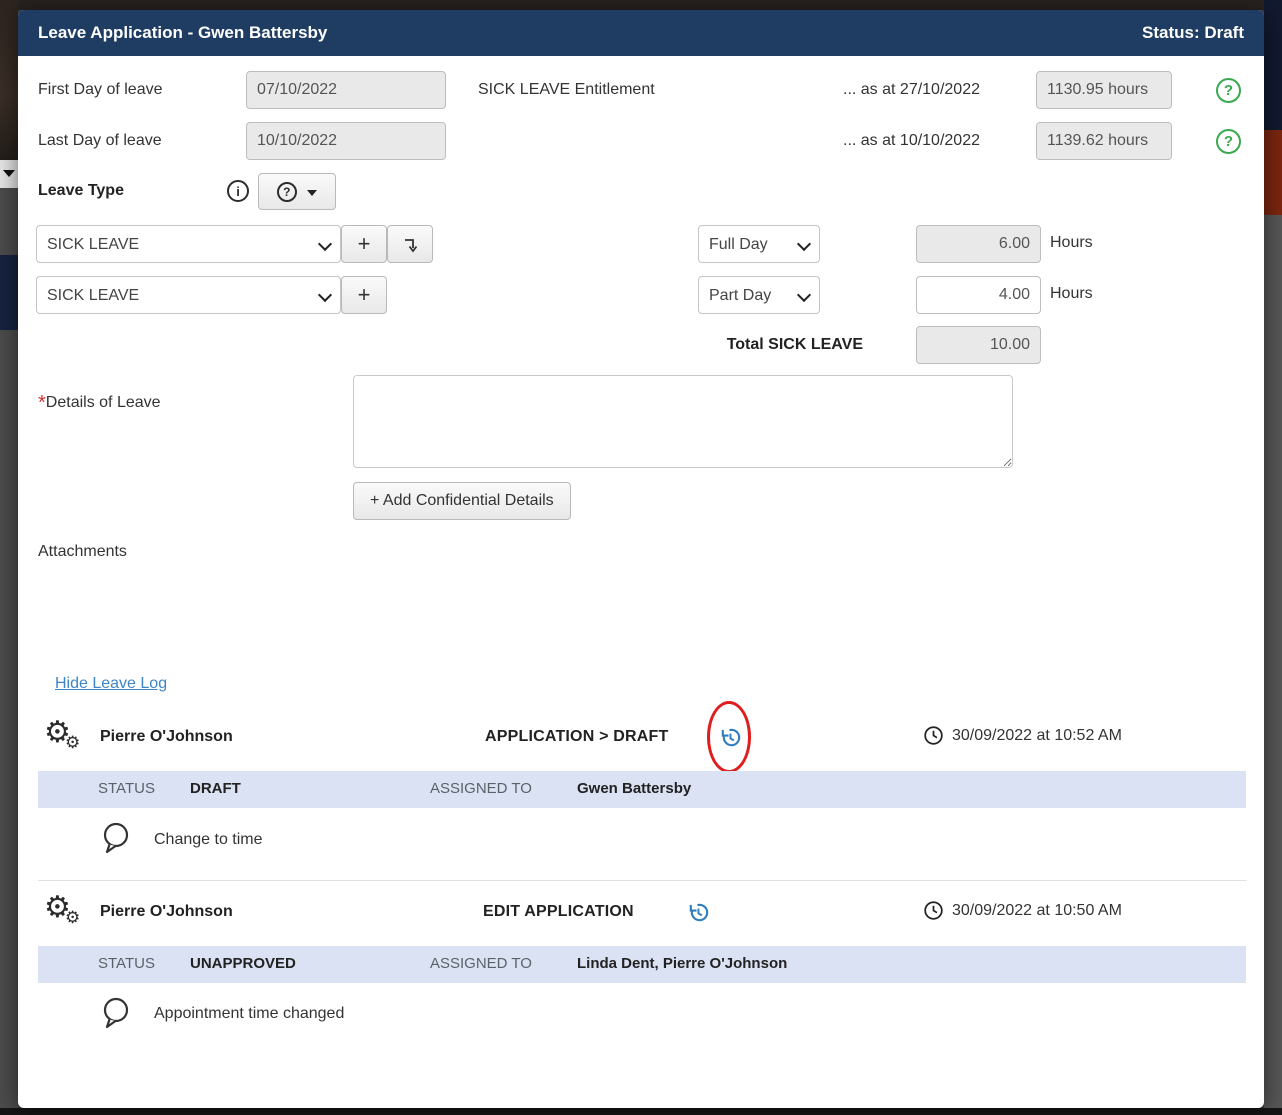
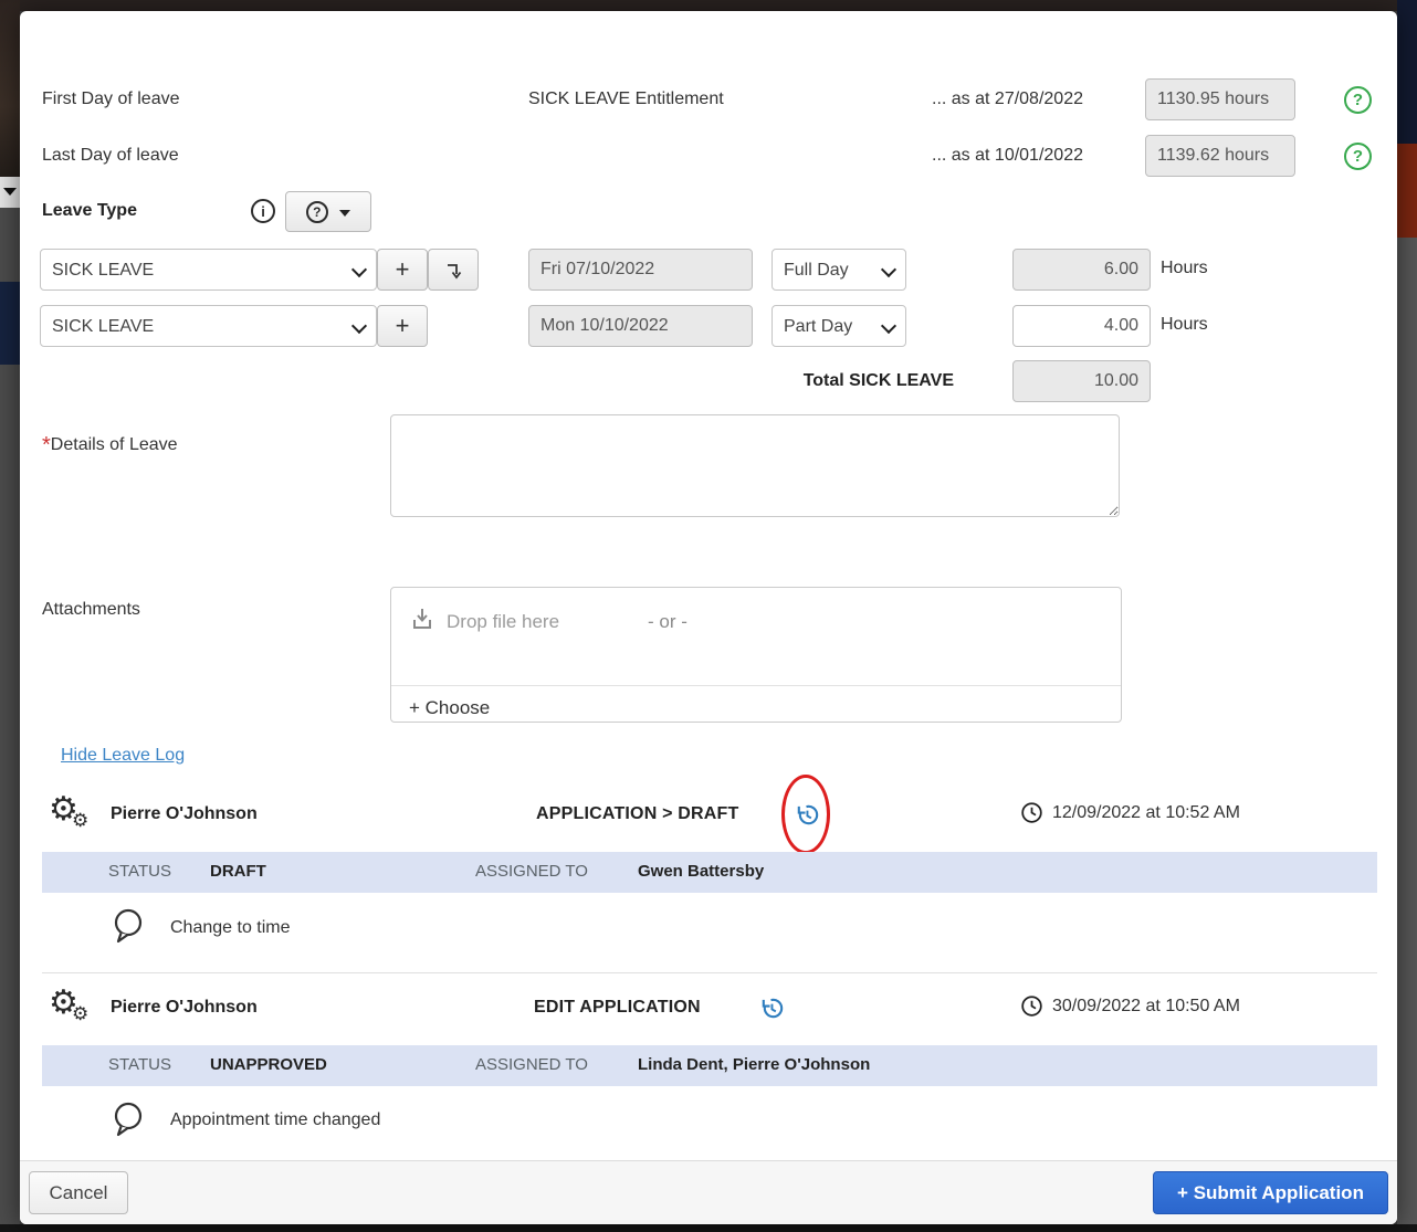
- Leave Application - Gwen Battersby
- Status: Draft
  First Day of leave
- 07/10/2022
  SICK LEAVE Entitlement
- ... as at 27/10/2022
+ ... as at 27/08/2022
  1130.95 hours
  ?
  Last Day of leave
- 10/10/2022
- ... as at 10/10/2022
+ ... as at 10/01/2022
  1139.62 hours
  ?
  Leave Type
  i
  ?
  SICK LEAVE
  +
+ Fri 07/10/2022
  Full Day
  6.00
  Hours
  SICK LEAVE
  +
+ Mon 10/10/2022
  Part Day
  4.00
  Hours
  Total SICK LEAVE
  10.00
  *Details of Leave
- + Add Confidential Details
  Attachments
+ Drop file here
+ - or -
+ + Choose
  Hide Leave Log
  ⚙
  ⚙
  Pierre O'Johnson
  APPLICATION > DRAFT
- 30/09/2022 at 10:52 AM
+ 12/09/2022 at 10:52 AM
  STATUS
  DRAFT
  ASSIGNED TO
  Gwen Battersby
  Change to time
  ⚙
  ⚙
  Pierre O'Johnson
  EDIT APPLICATION
  30/09/2022 at 10:50 AM
  STATUS
  UNAPPROVED
  ASSIGNED TO
  Linda Dent, Pierre O'Johnson
  Appointment time changed
+ Cancel
+ + Submit Application
